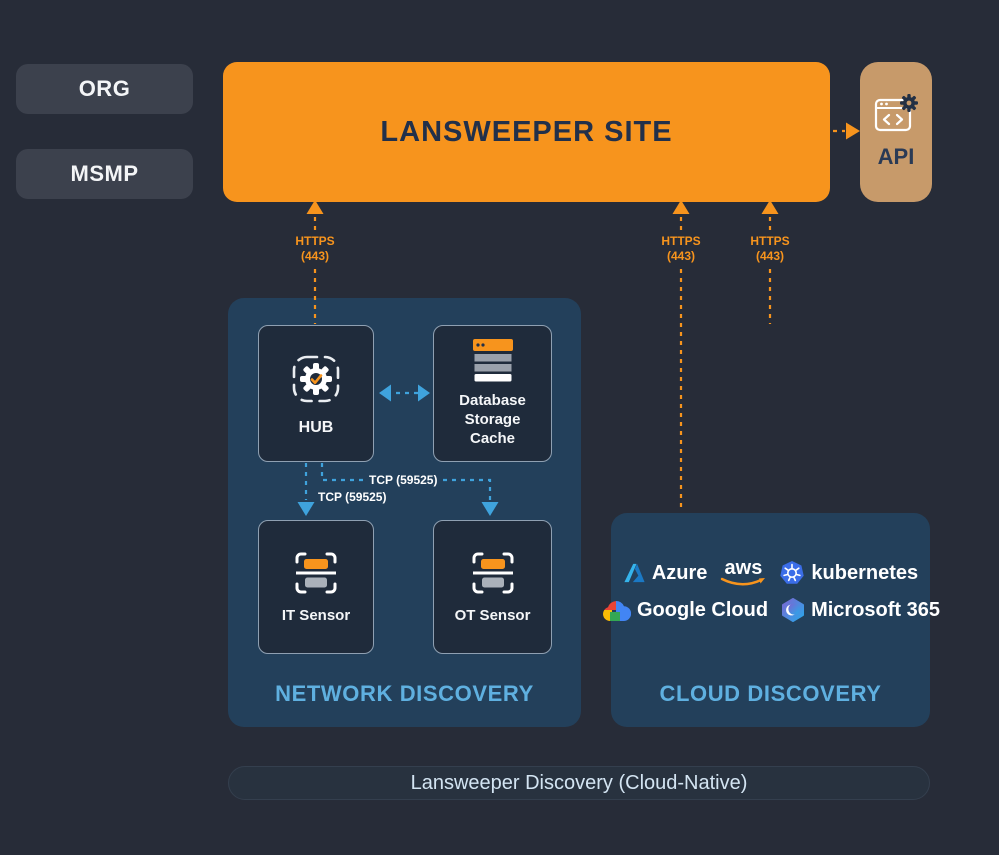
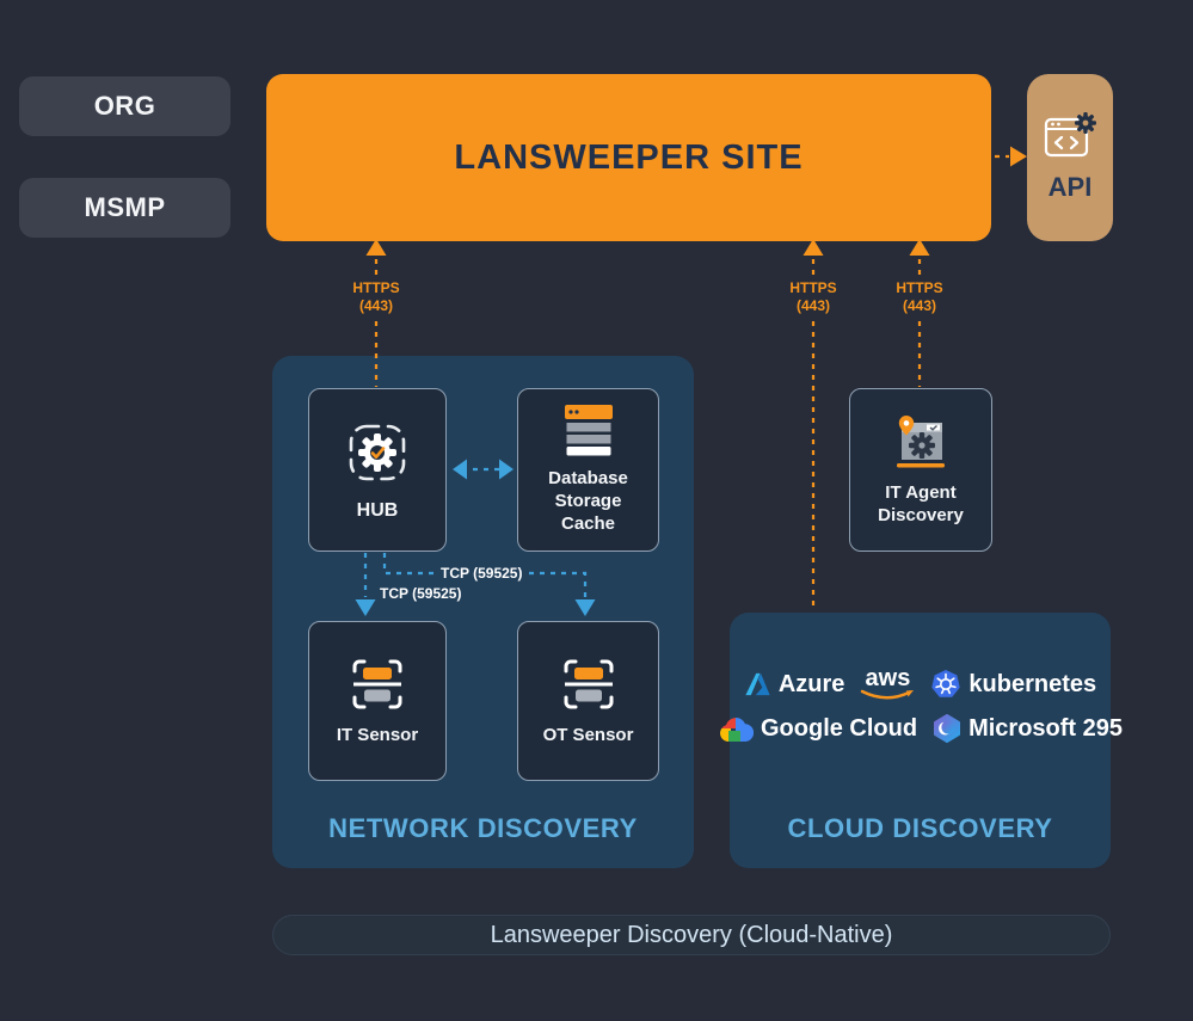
  ORG
  MSMP
  LANSWEEPER SITE
  API
  NETWORK DISCOVERY
  HUB
  Database Storage Cache
  IT Sensor
  OT Sensor
+ IT Agent Discovery
  Azure
  aws
  kubernetes
  Google Cloud
- Microsoft 365
+ Microsoft 295
  CLOUD DISCOVERY
  HTTPS
  (443)
  HTTPS
  (443)
  HTTPS
  (443)
  TCP (59525)
  TCP (59525)
  Lansweeper Discovery (Cloud-Native)
